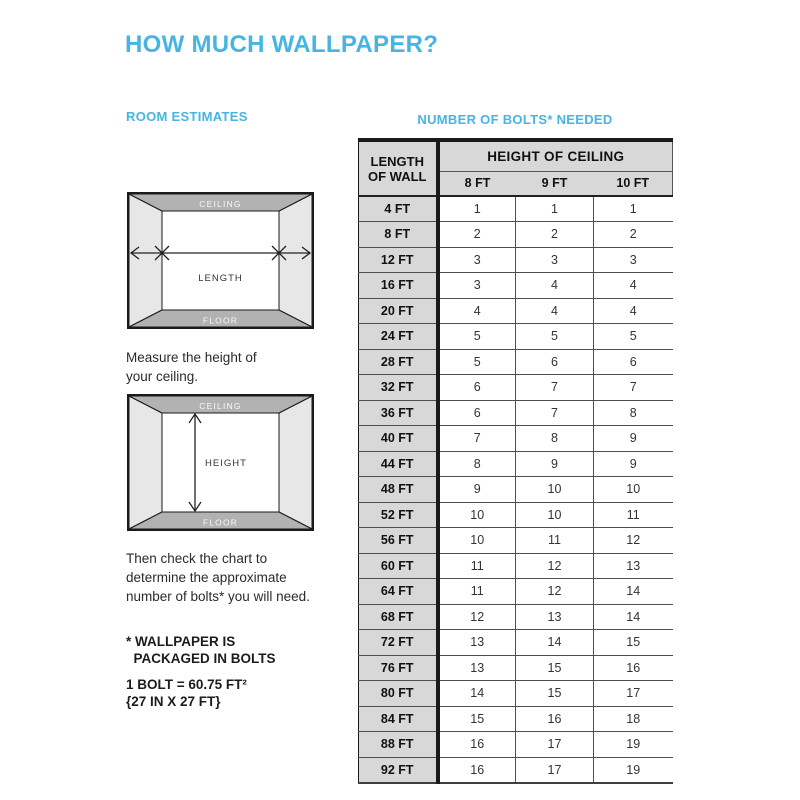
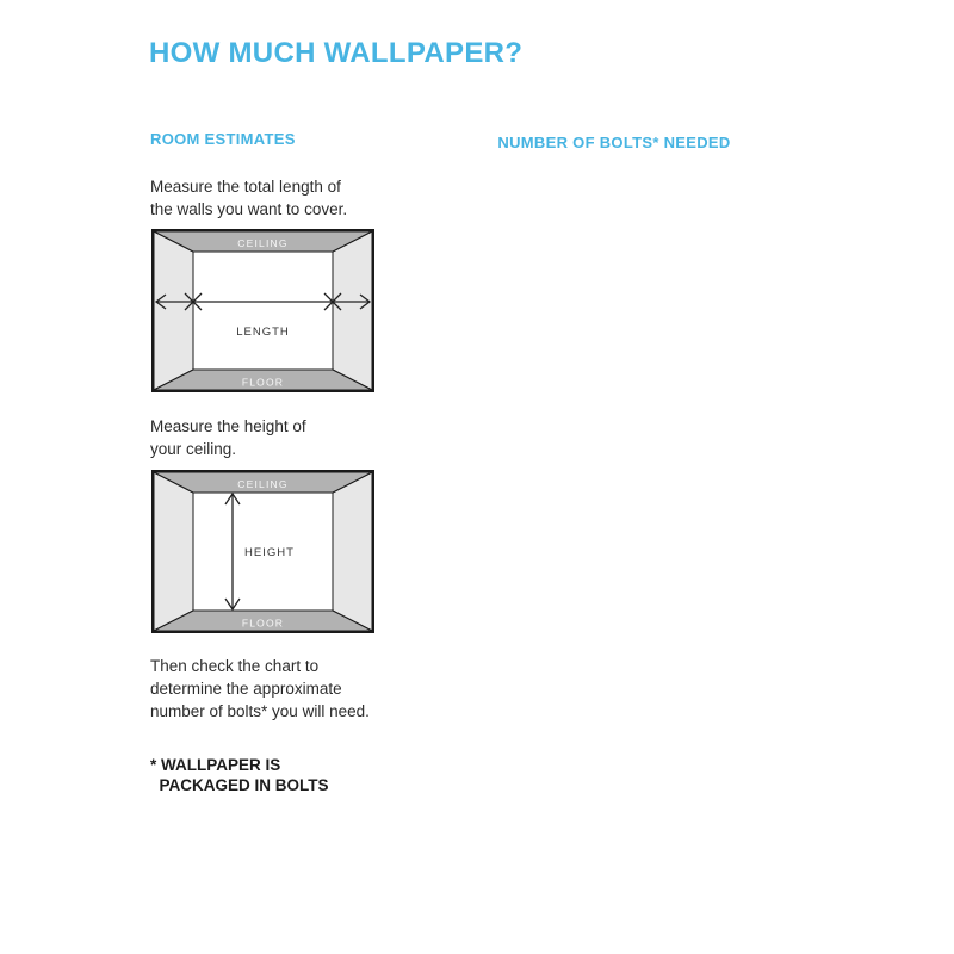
  HOW MUCH WALLPAPER?
  ROOM ESTIMATES
  NUMBER OF BOLTS* NEEDED
+ Measure the total length of
+ the walls you want to cover.
  CEILING
  FLOOR
  LENGTH
  Measure the height of
  your ceiling.
  CEILING
  FLOOR
  HEIGHT
  Then check the chart to
  determine the approximate
  number of bolts* you will need.
  * WALLPAPER IS
  PACKAGED IN BOLTS
- 1 BOLT = 60.75 FT²
- {27 IN X 27 FT}
- LENGTH OF WALL	HEIGHT OF CEILING
- 8 FT	9 FT	10 FT
- 4 FT	1	1	1
- 8 FT	2	2	2
- 12 FT	3	3	3
- 16 FT	3	4	4
- 20 FT	4	4	4
- 24 FT	5	5	5
- 28 FT	5	6	6
- 32 FT	6	7	7
- 36 FT	6	7	8
- 40 FT	7	8	9
- 44 FT	8	9	9
- 48 FT	9	10	10
- 52 FT	10	10	11
- 56 FT	10	11	12
- 60 FT	11	12	13
- 64 FT	11	12	14
- 68 FT	12	13	14
- 72 FT	13	14	15
- 76 FT	13	15	16
- 80 FT	14	15	17
- 84 FT	15	16	18
- 88 FT	16	17	19
- 92 FT	16	17	19
